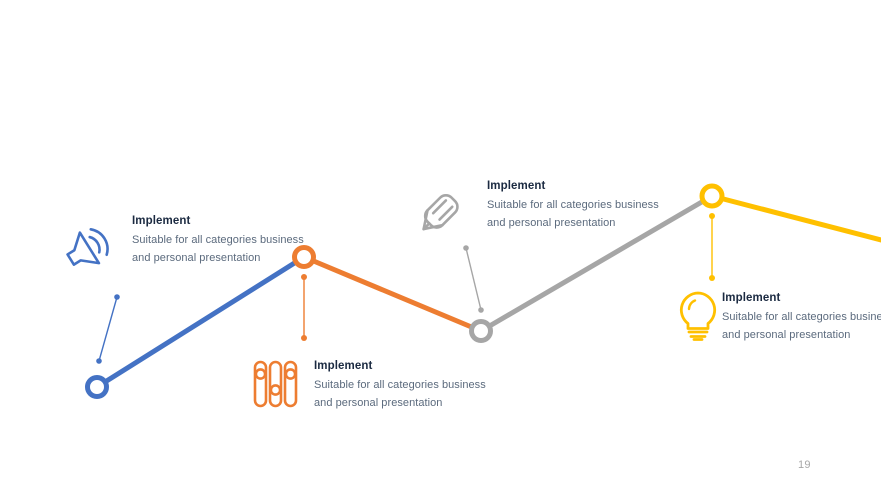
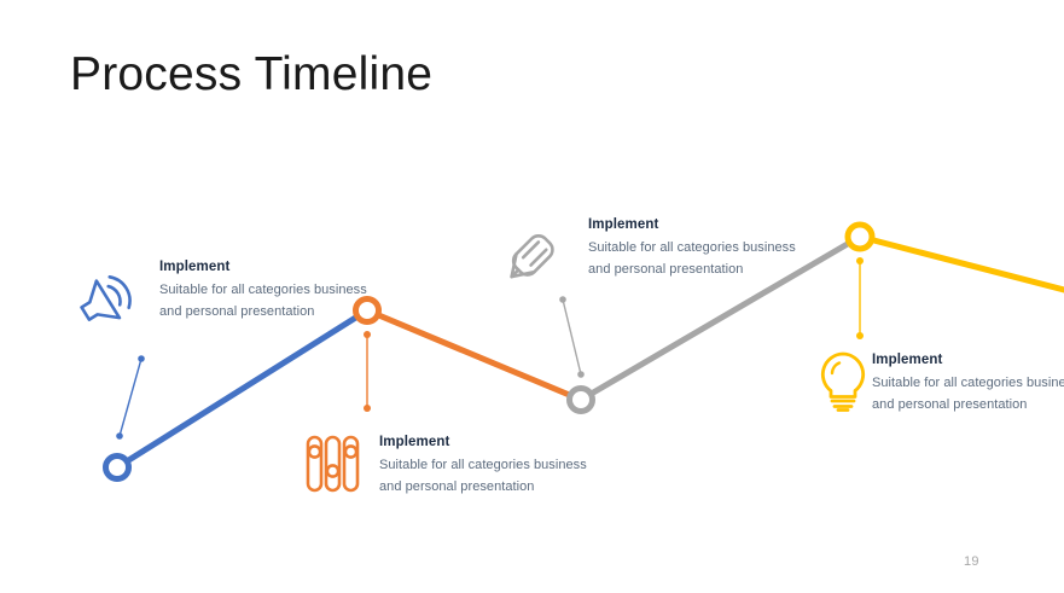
+ Process Timeline
  Implement
  Suitable for all categories business
  and personal presentation
  Implement
  Suitable for all categories business
  and personal presentation
  Implement
  Suitable for all categories business
  and personal presentation
  Implement
  Suitable for all categories busine
  and personal presentation
  19
